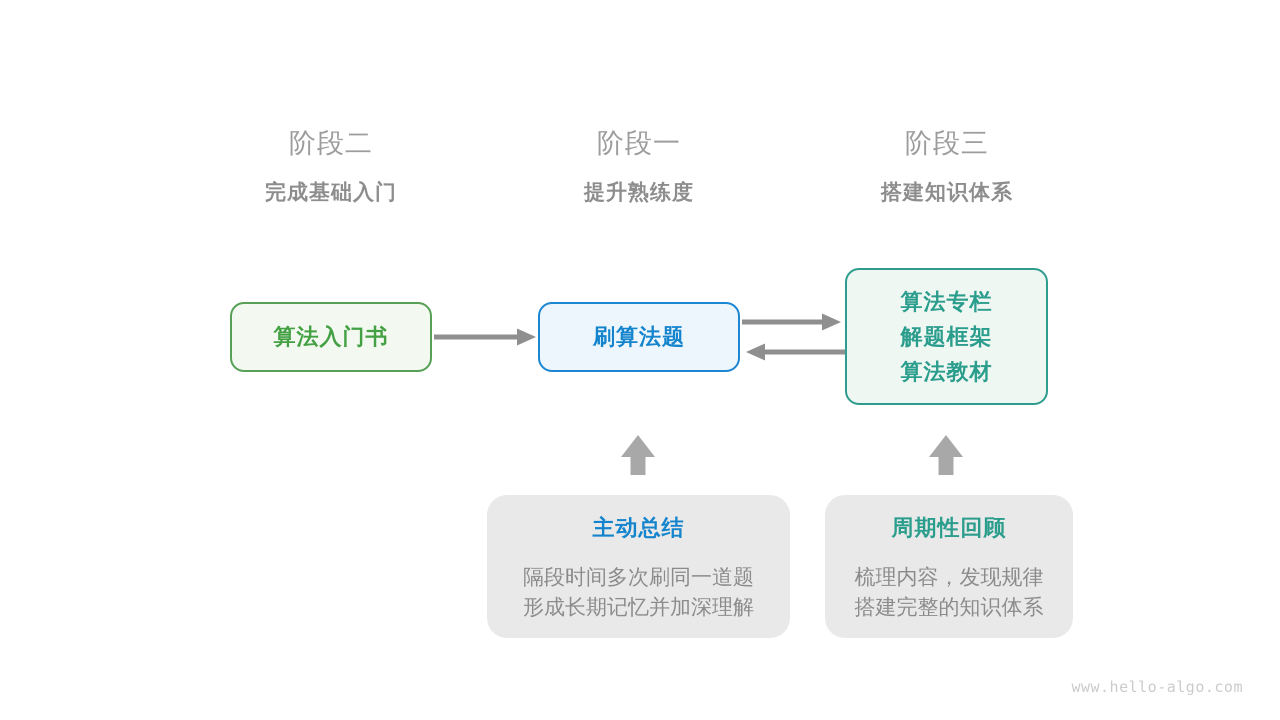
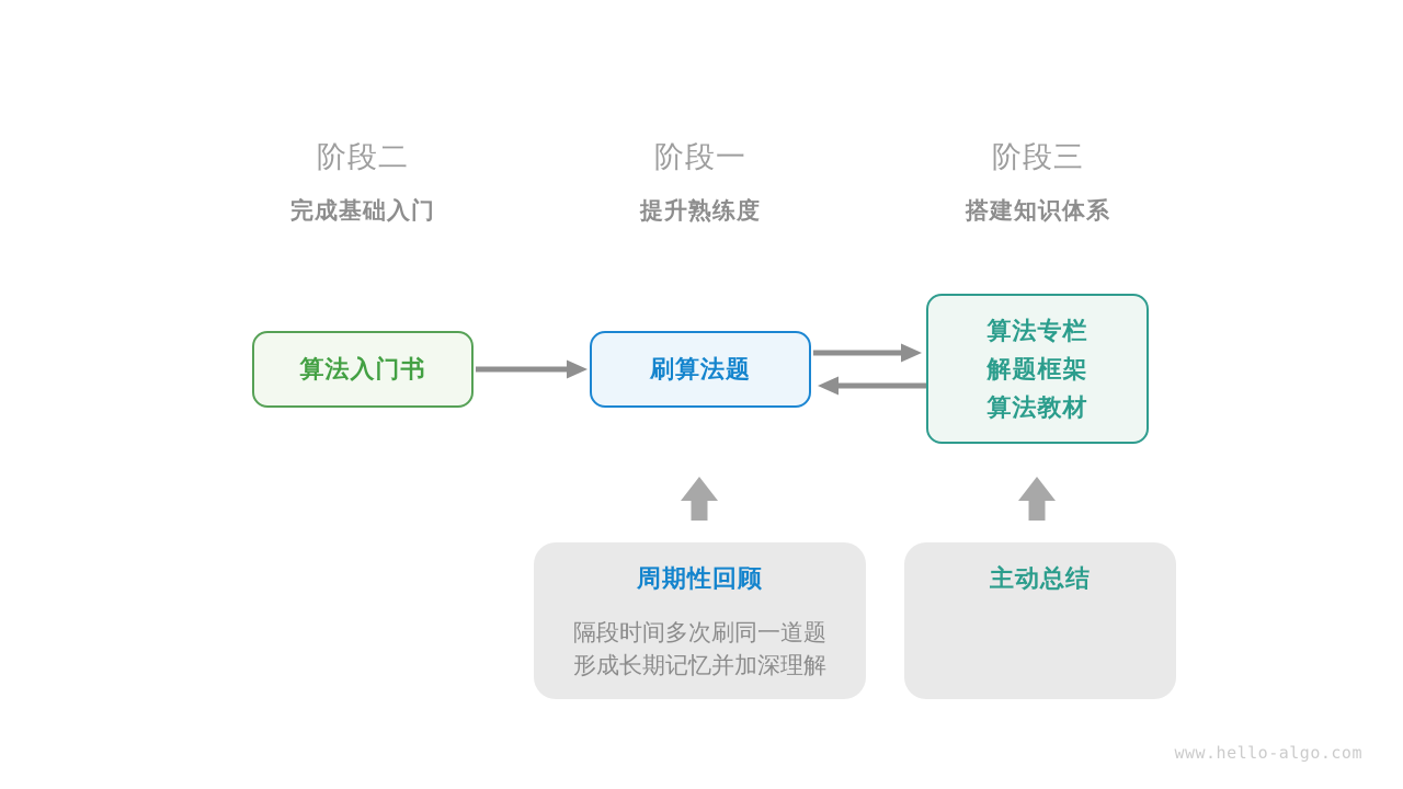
  阶段二
  完成基础入门
  阶段一
  提升熟练度
  阶段三
  搭建知识体系
  算法入门书
  刷算法题
  算法专栏
  解题框架
  算法教材
- 主动总结
+ 周期性回顾
  隔段时间多次刷同一道题
  形成长期记忆并加深理解
- 周期性回顾
+ 主动总结
- 梳理内容，发现规律
- 搭建完整的知识体系
  www.hello-algo.com
